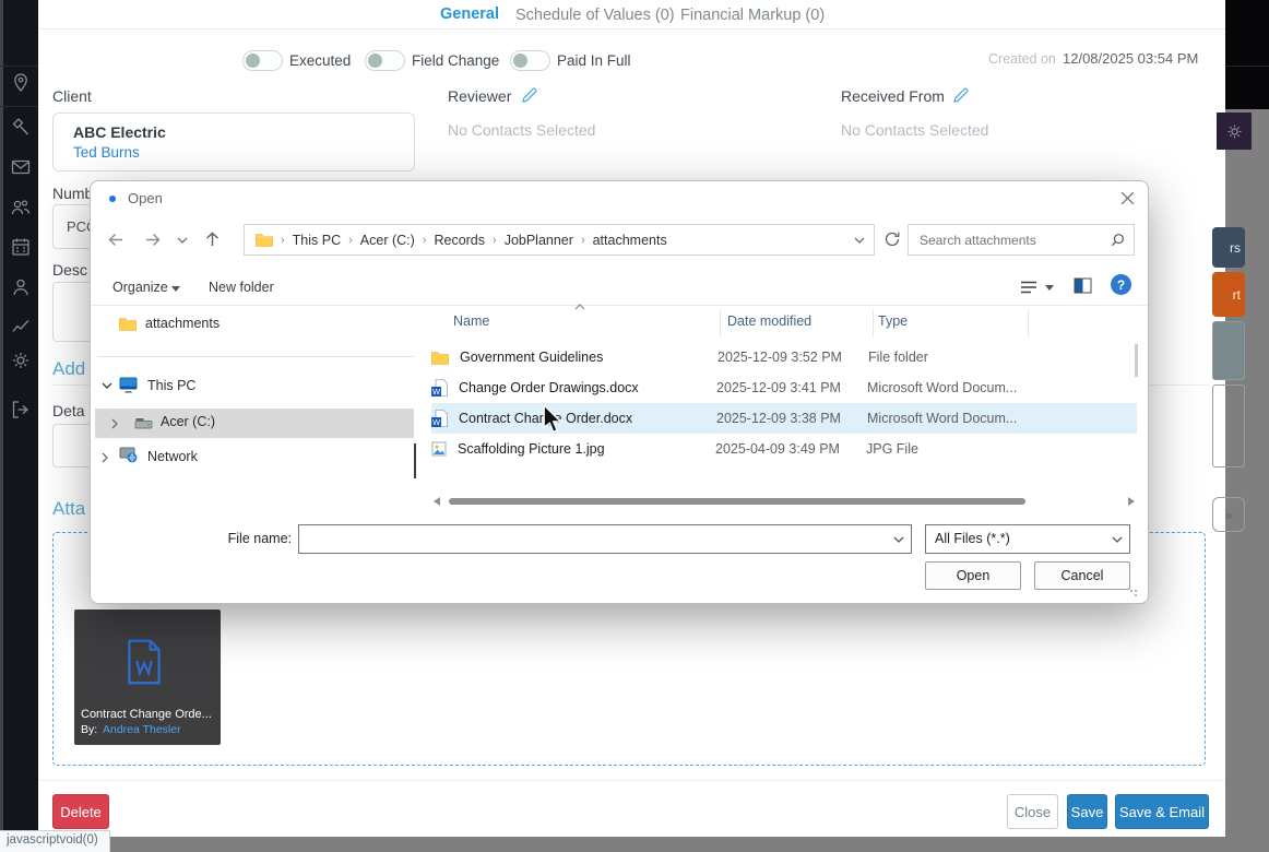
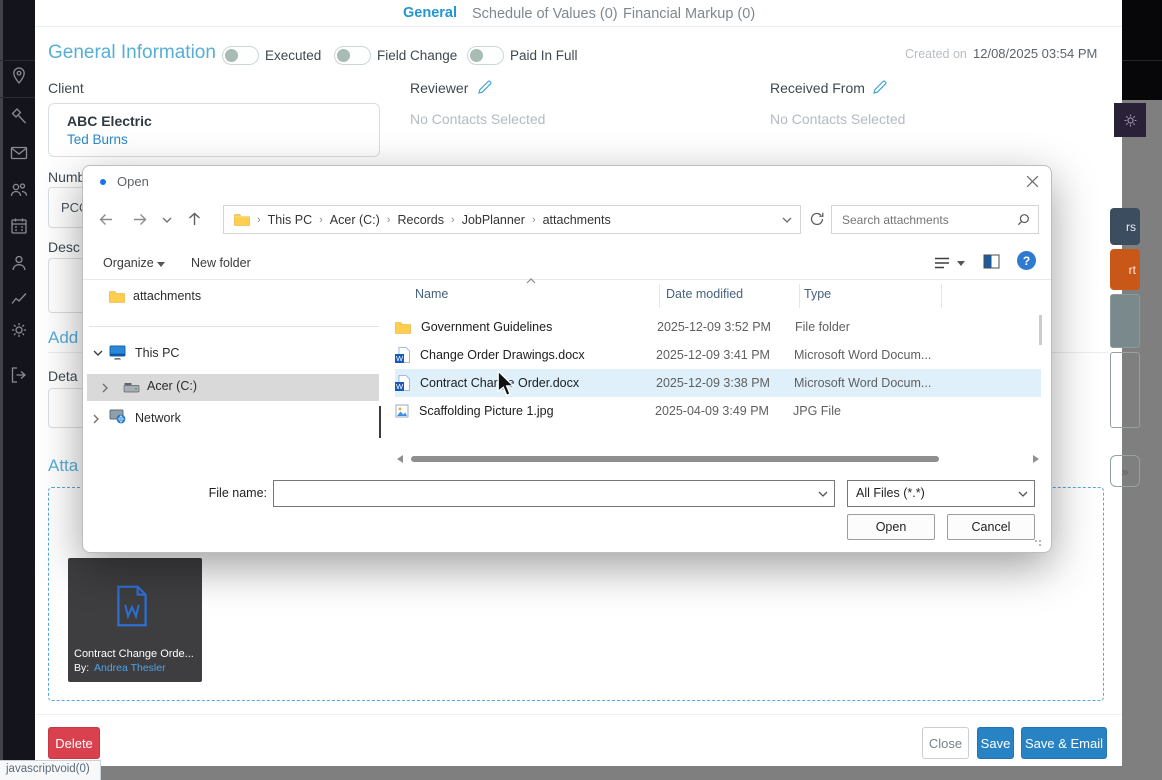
  General
  Schedule of Values (0)
  Financial Markup (0)
+ General Information
  Executed
  Field Change
  Paid In Full
  Created on
  12/08/2025 03:54 PM
  Client
  ABC Electric
  Ted Burns
  Reviewer
  No Contacts Selected
  Received From
  No Contacts Selected
  Num
  Desc
  Add
  Deta
  Atta
  Contract Change Orde...
  By:
  Andrea Thesler
  Delete
  Close
  Save
  Save & Email
  rs
  rt
  »
  Open
  ›
  This PC
  ›
  Acer (C:)
  ›
  Records
  ›
  JobPlanner
  ›
  attachments
  Search attachments
  Organize
  New folder
  ?
  attachments
  This PC
  Acer (C:)
  Network
  Name
  Date modified
  Type
  Government Guidelines
  2025-12-09 3:52 PM
  File folder
  W
  Change Order Drawings.docx
  2025-12-09 3:41 PM
  Microsoft Word Docum...
  W
  Contract Chan Order.docx
  2025-12-09 3:38 PM
  Microsoft Word Docum...
  Scaffolding Picture 1.jpg
  2025-04-09 3:49 PM
  JPG File
  File name:
  All Files (*.*)
  Open
  Cancel
  javascriptvoid(0)
